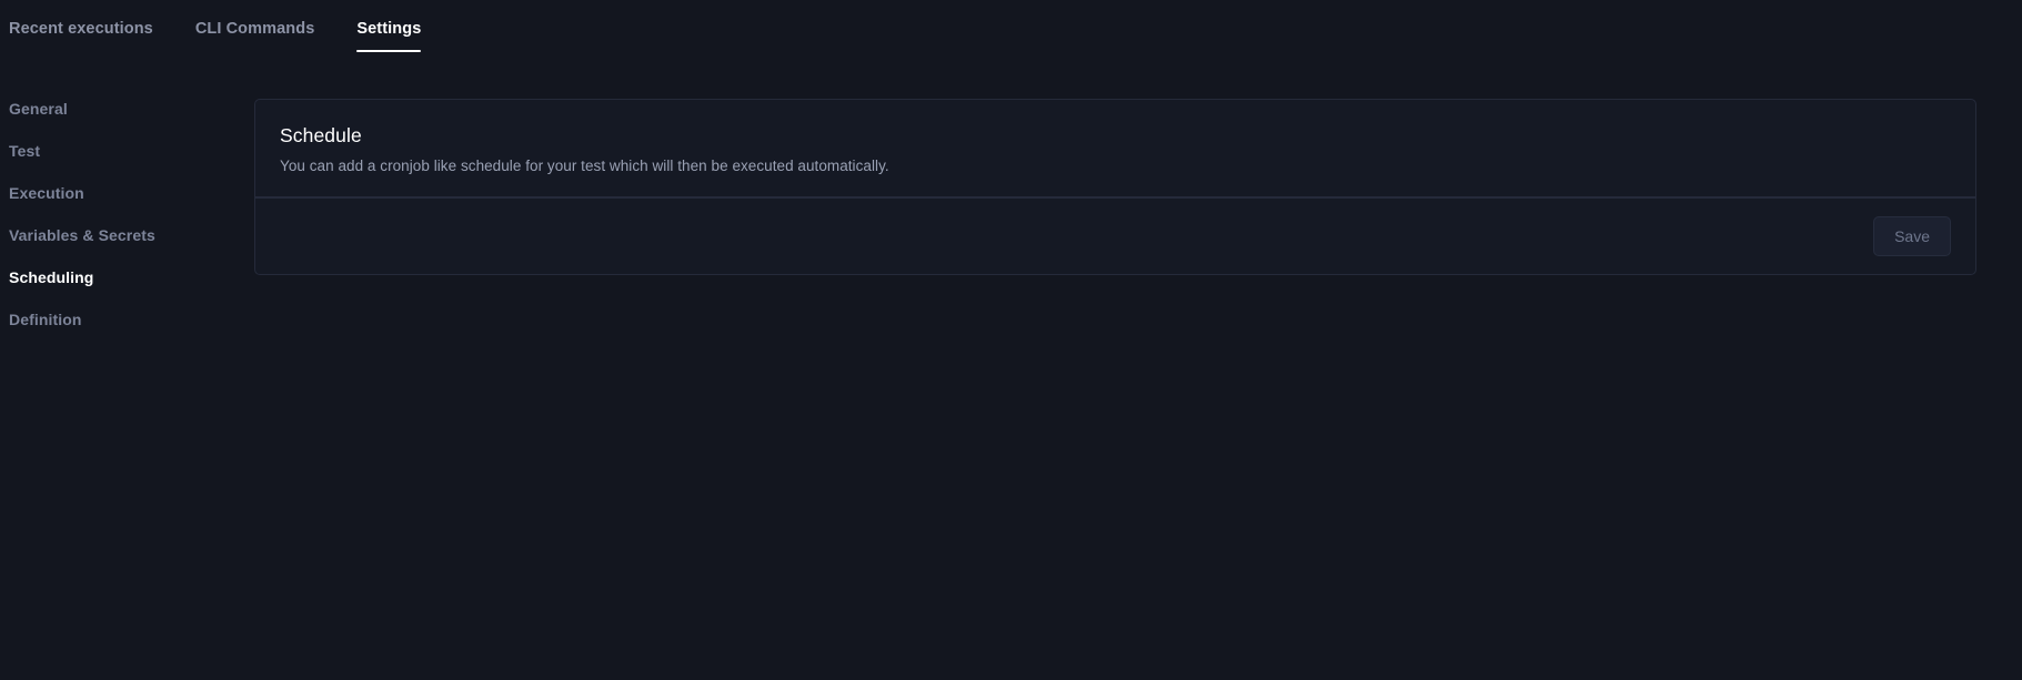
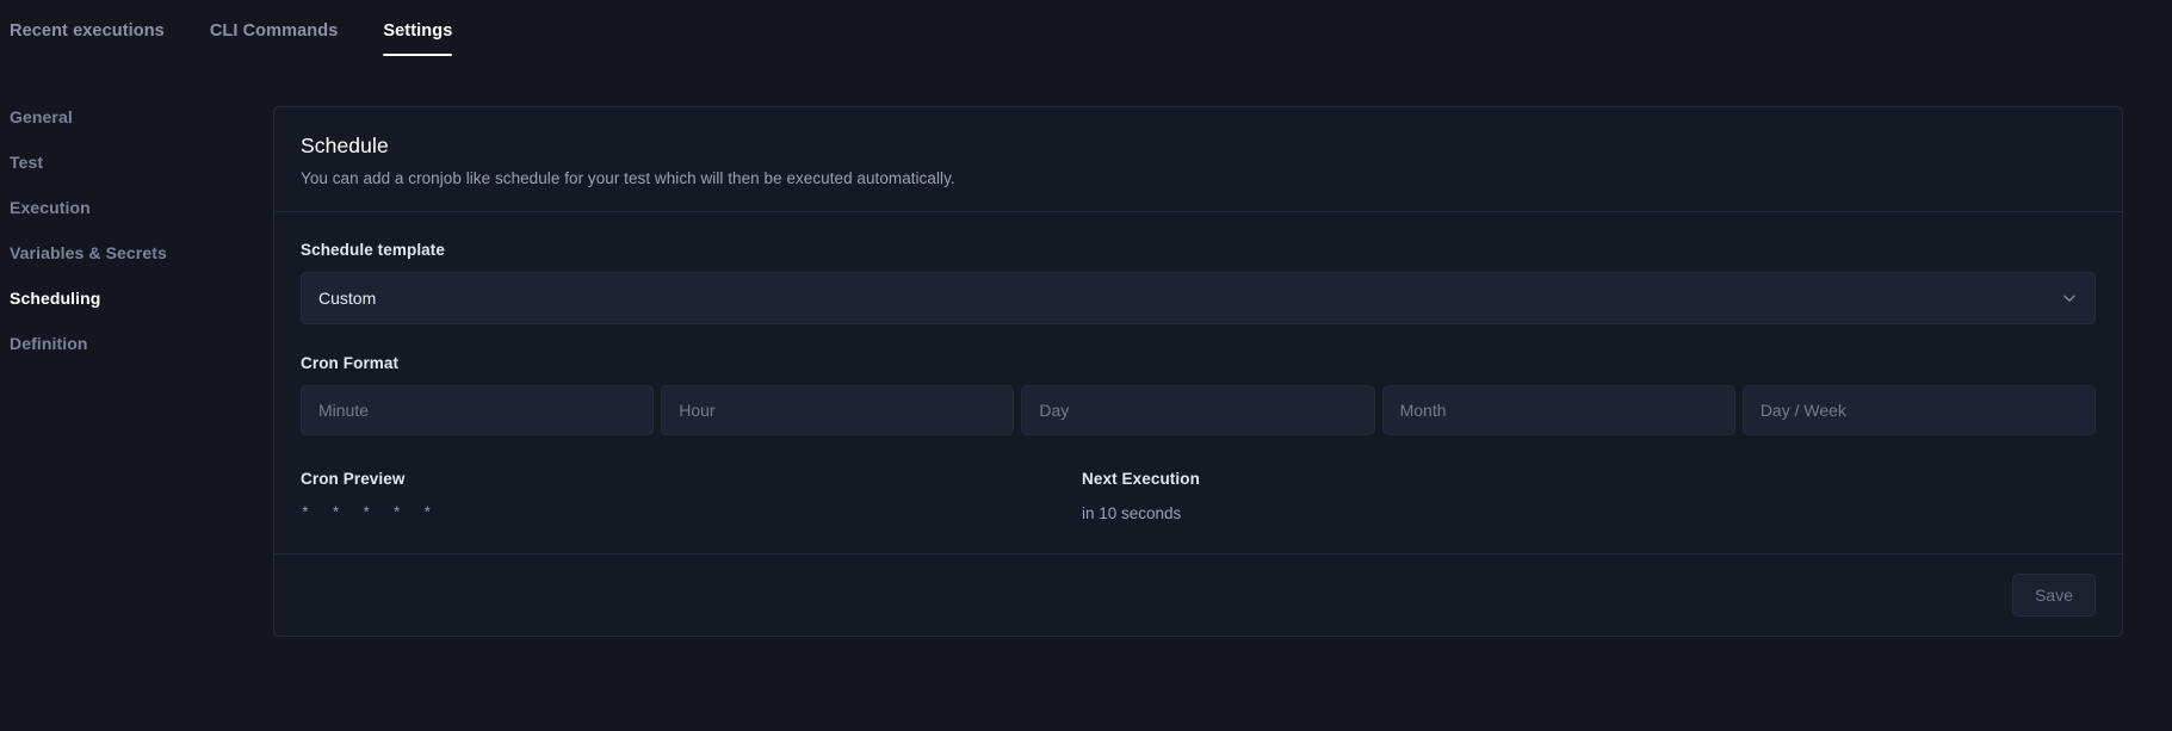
  Recent executions
  CLI Commands
  Settings
  General
  Test
  Execution
  Variables & Secrets
  Scheduling
  Definition
  Schedule
  You can add a cronjob like schedule for your test which will then be executed automatically.
+ Schedule template
+ Custom
+ Cron Format
+ Minute
+ Hour
+ Day
+ Month
+ Day / Week
+ Cron Preview
+ * * * * *
+ Next Execution
+ in 10 seconds
  Save
